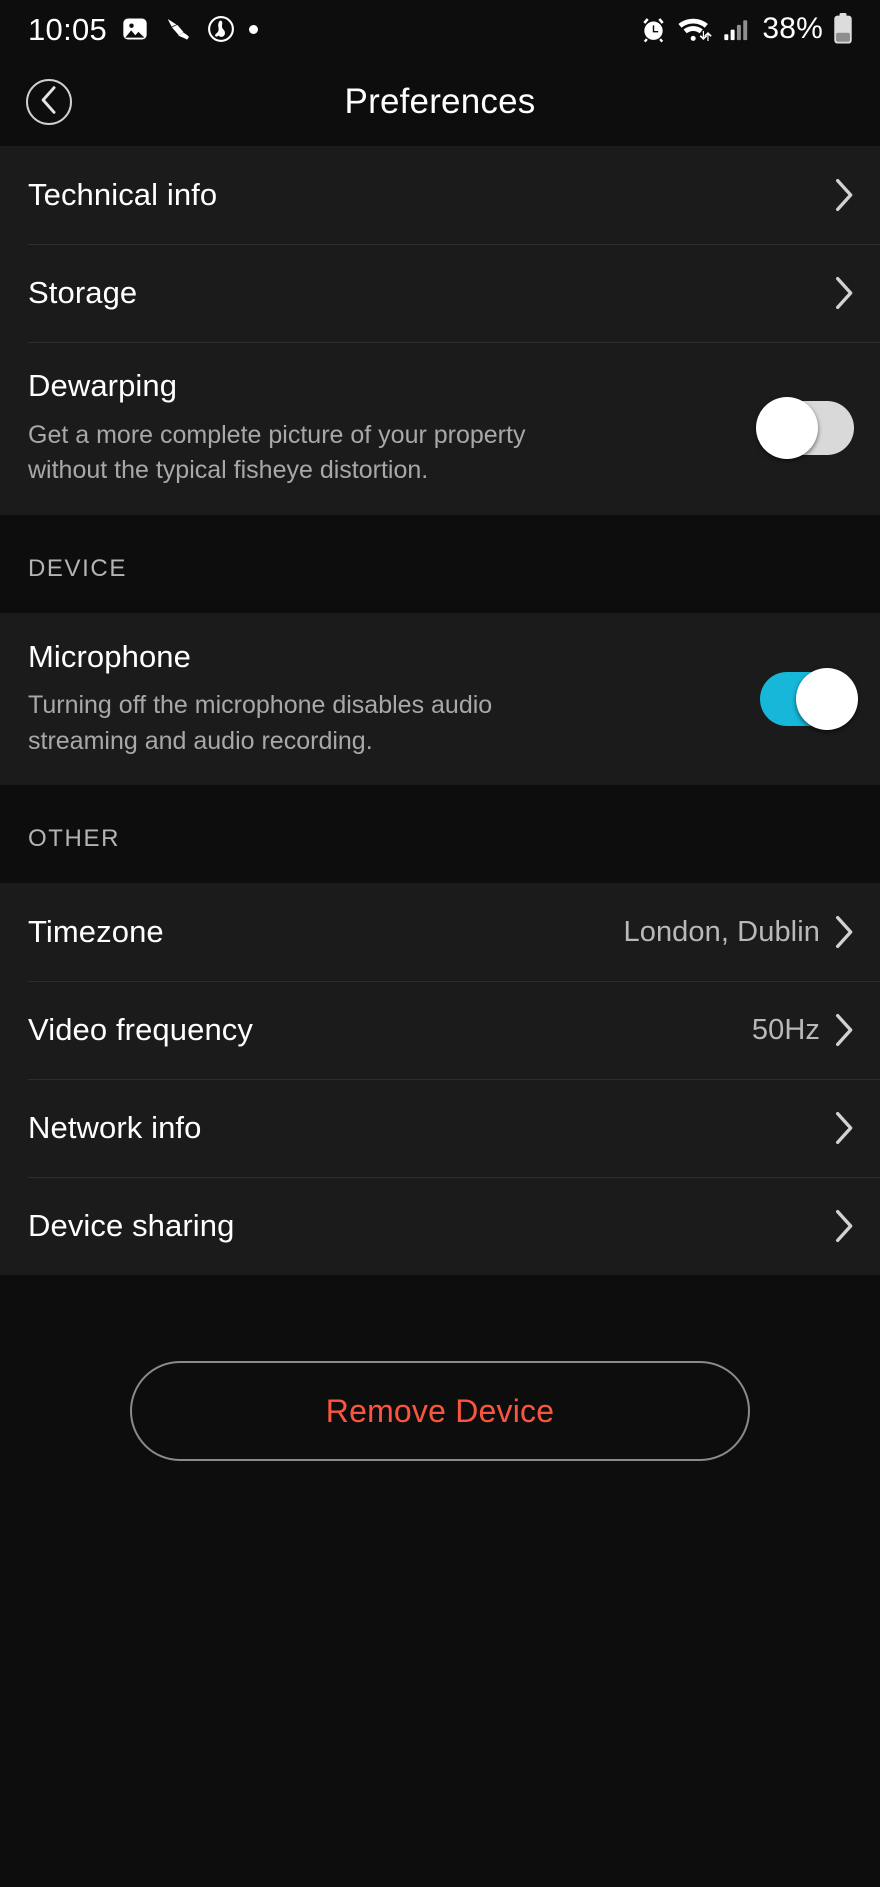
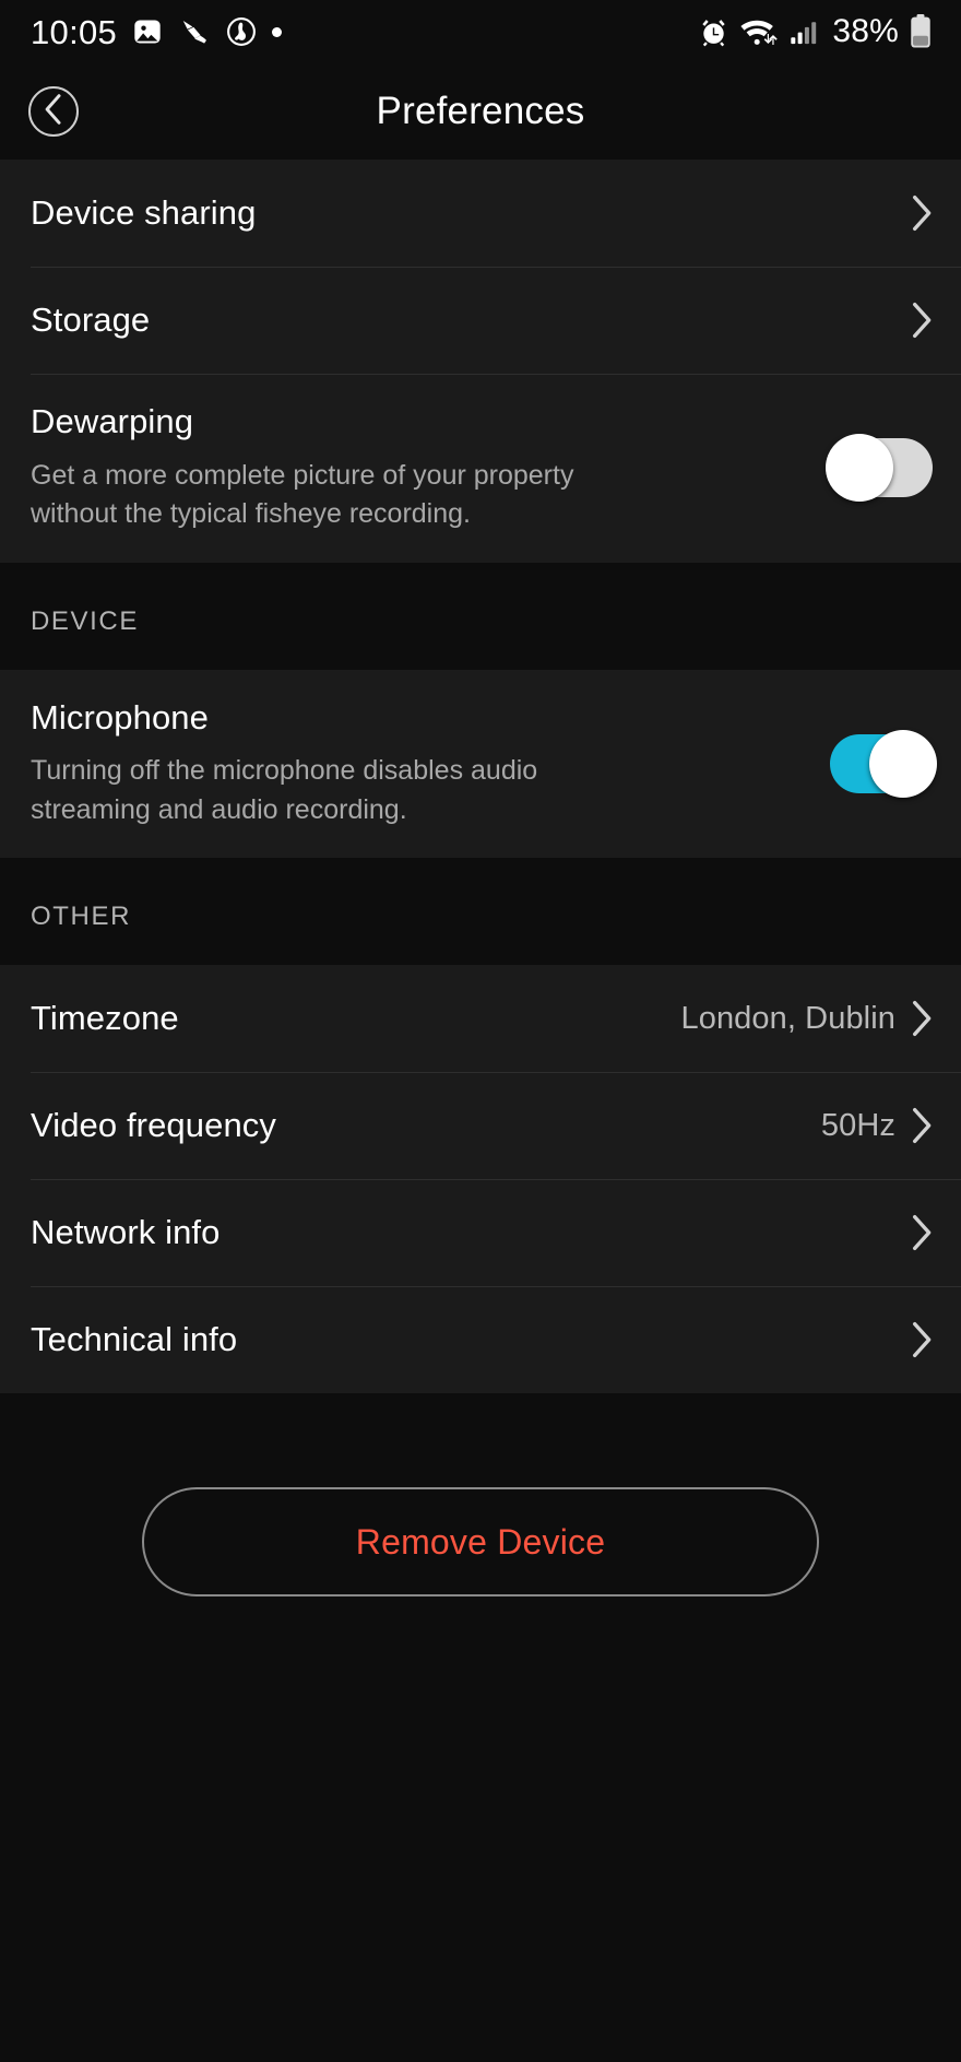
  10:05
  38%
  Preferences
- Technical info
+ Device sharing
  Storage
  Dewarping
- Get a more complete picture of your property without the typical fisheye distortion.
+ Get a more complete picture of your property without the typical fisheye recording.
  DEVICE
  Microphone
  Turning off the microphone disables audio streaming and audio recording.
  OTHER
  Timezone
  London, Dublin
  Video frequency
  50Hz
  Network info
- Device sharing
+ Technical info
  Remove Device
